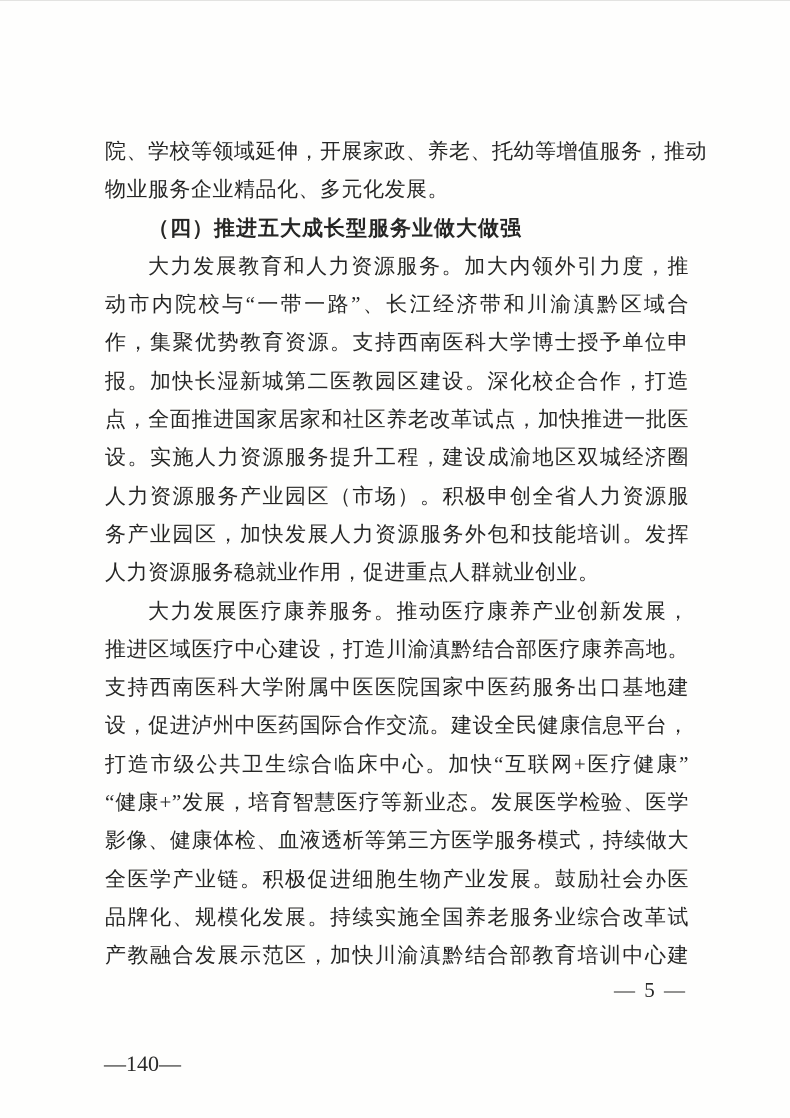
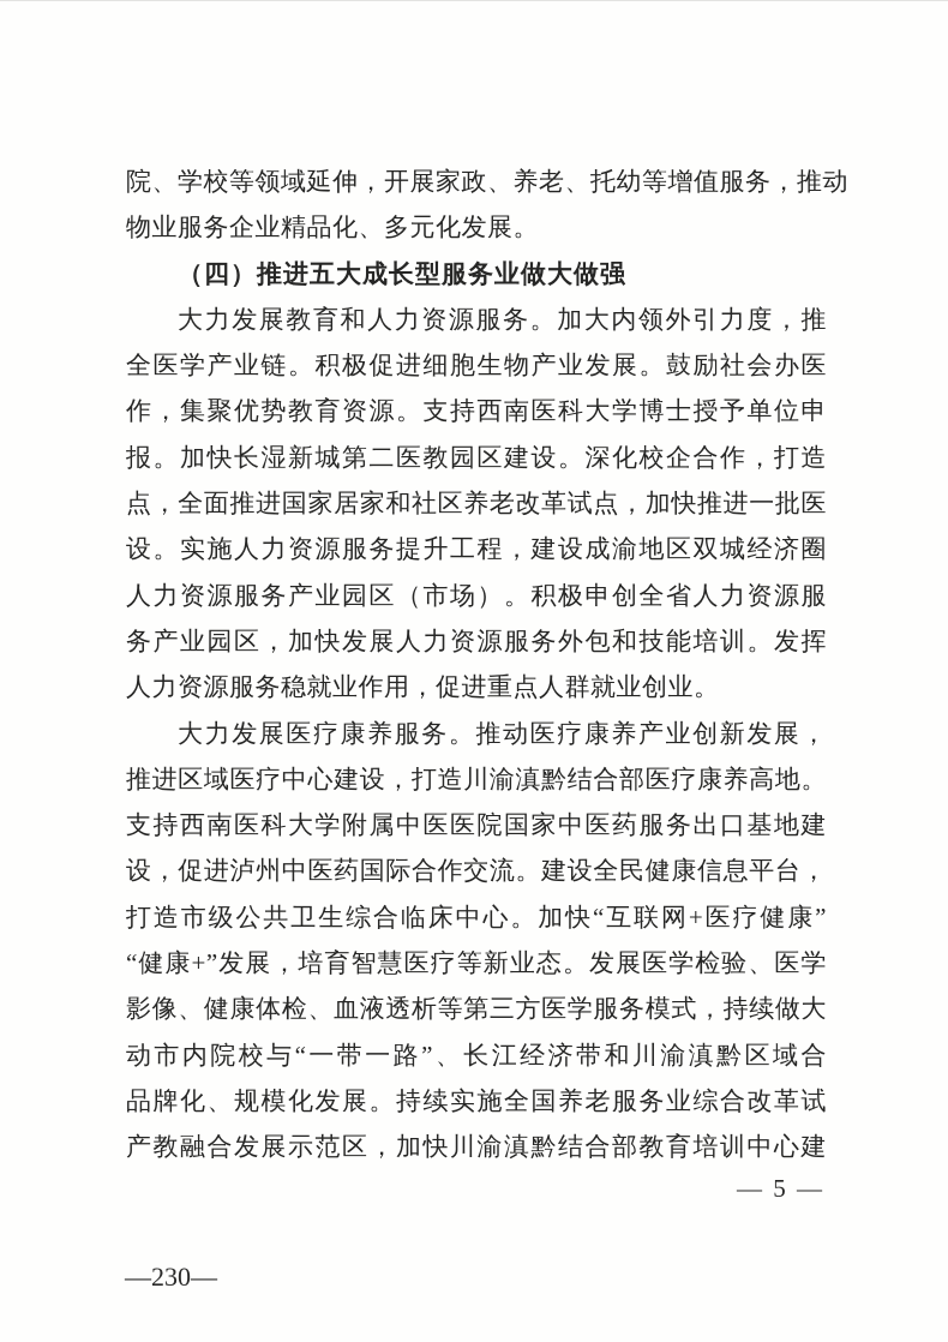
  院、学校等领域延伸，开展家政、养老、托幼等增值服务，推动
  物业服务企业精品化、多元化发展。
  （四）推进五大成长型服务业做大做强
  大力发展教育和人力资源服务。加大内领外引力度，推
- 动市内院校与“一带一路”、长江经济带和川渝滇黔区域合
+ 全医学产业链。积极促进细胞生物产业发展。鼓励社会办医
  作，集聚优势教育资源。支持西南医科大学博士授予单位申
  报。加快长湿新城第二医教园区建设。深化校企合作，打造
  点，全面推进国家居家和社区养老改革试点，加快推进一批医
  设。实施人力资源服务提升工程，建设成渝地区双城经济圈
  人力资源服务产业园区（市场）。积极申创全省人力资源服
  务产业园区，加快发展人力资源服务外包和技能培训。发挥
  人力资源服务稳就业作用，促进重点人群就业创业。
  大力发展医疗康养服务。推动医疗康养产业创新发展，
  推进区域医疗中心建设，打造川渝滇黔结合部医疗康养高地。
  支持西南医科大学附属中医医院国家中医药服务出口基地建
  设，促进泸州中医药国际合作交流。建设全民健康信息平台，
  打造市级公共卫生综合临床中心。加快“互联网+医疗健康”
  “健康+”发展，培育智慧医疗等新业态。发展医学检验、医学
  影像、健康体检、血液透析等第三方医学服务模式，持续做大
- 全医学产业链。积极促进细胞生物产业发展。鼓励社会办医
+ 动市内院校与“一带一路”、长江经济带和川渝滇黔区域合
  品牌化、规模化发展。持续实施全国养老服务业综合改革试
  产教融合发展示范区，加快川渝滇黔结合部教育培训中心建
  — 5 —
- —140—
+ —230—
